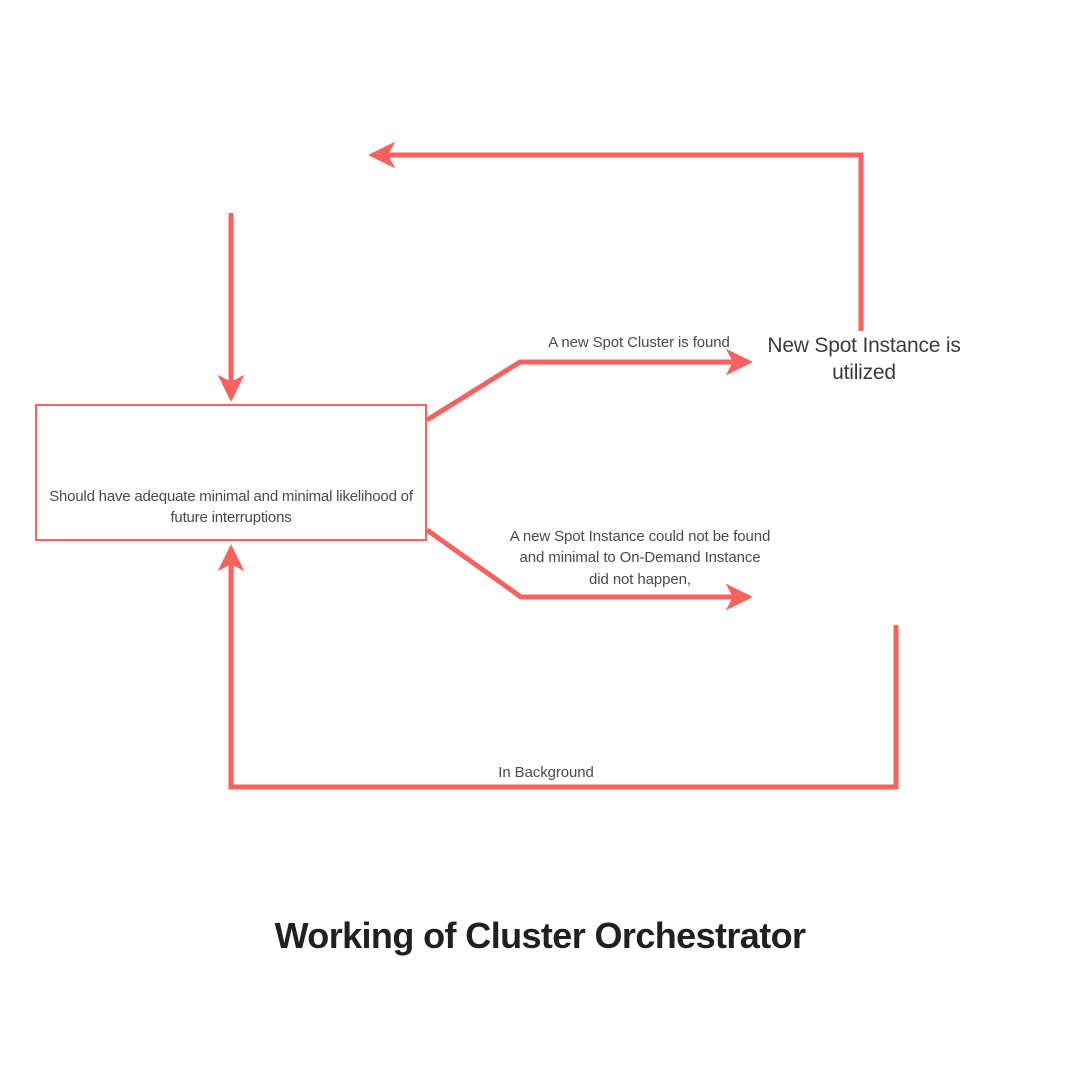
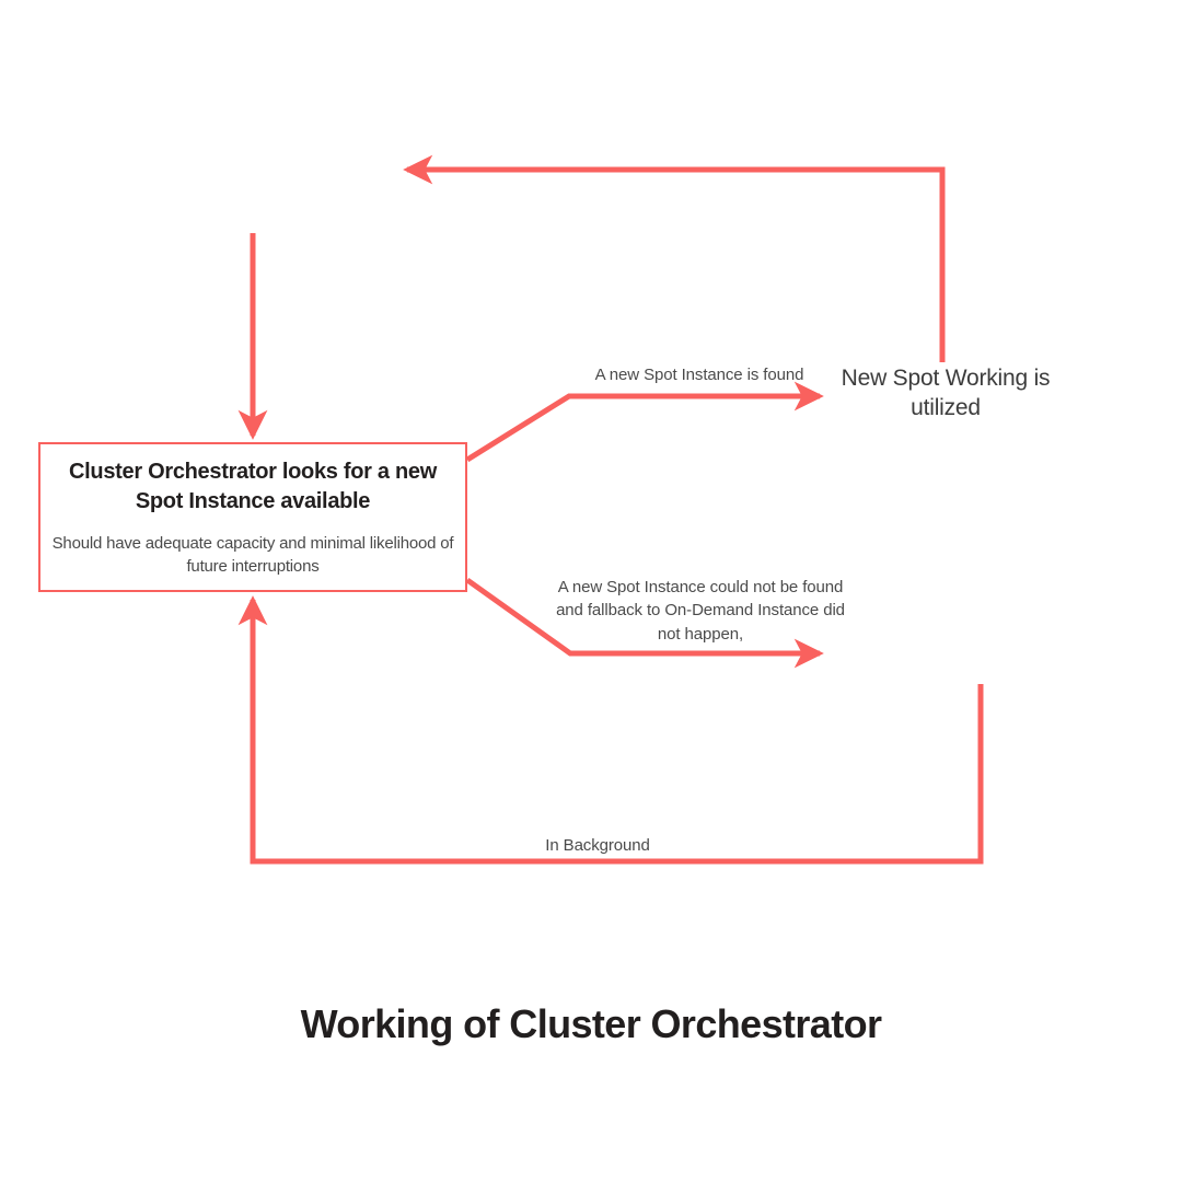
+ Cluster Orchestrator looks for a new Spot Instance available
- Should have adequate minimal and minimal likelihood of future interruptions
+ Should have adequate capacity and minimal likelihood of future interruptions
- New Spot Instance is utilized
+ New Spot Working is utilized
- A new Spot Cluster is found
+ A new Spot Instance is found
- A new Spot Instance could not be found and minimal to On-Demand Instance did not happen,
+ A new Spot Instance could not be found and fallback to On-Demand Instance did not happen,
  In Background
  Working of Cluster Orchestrator
